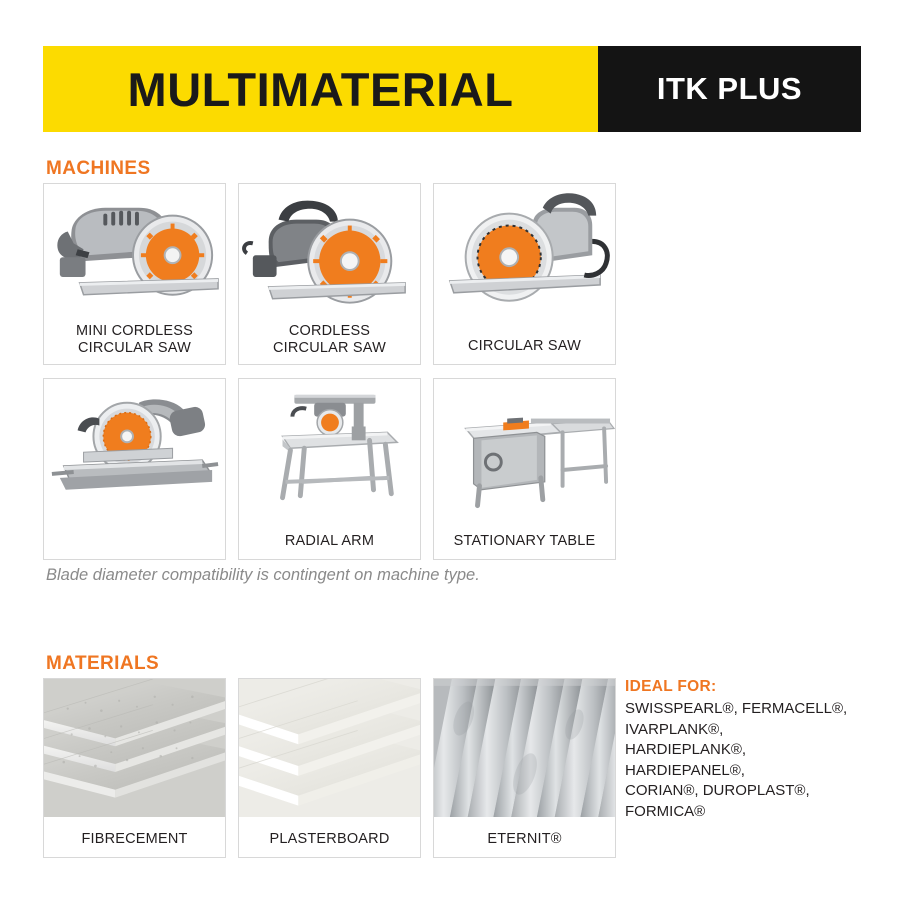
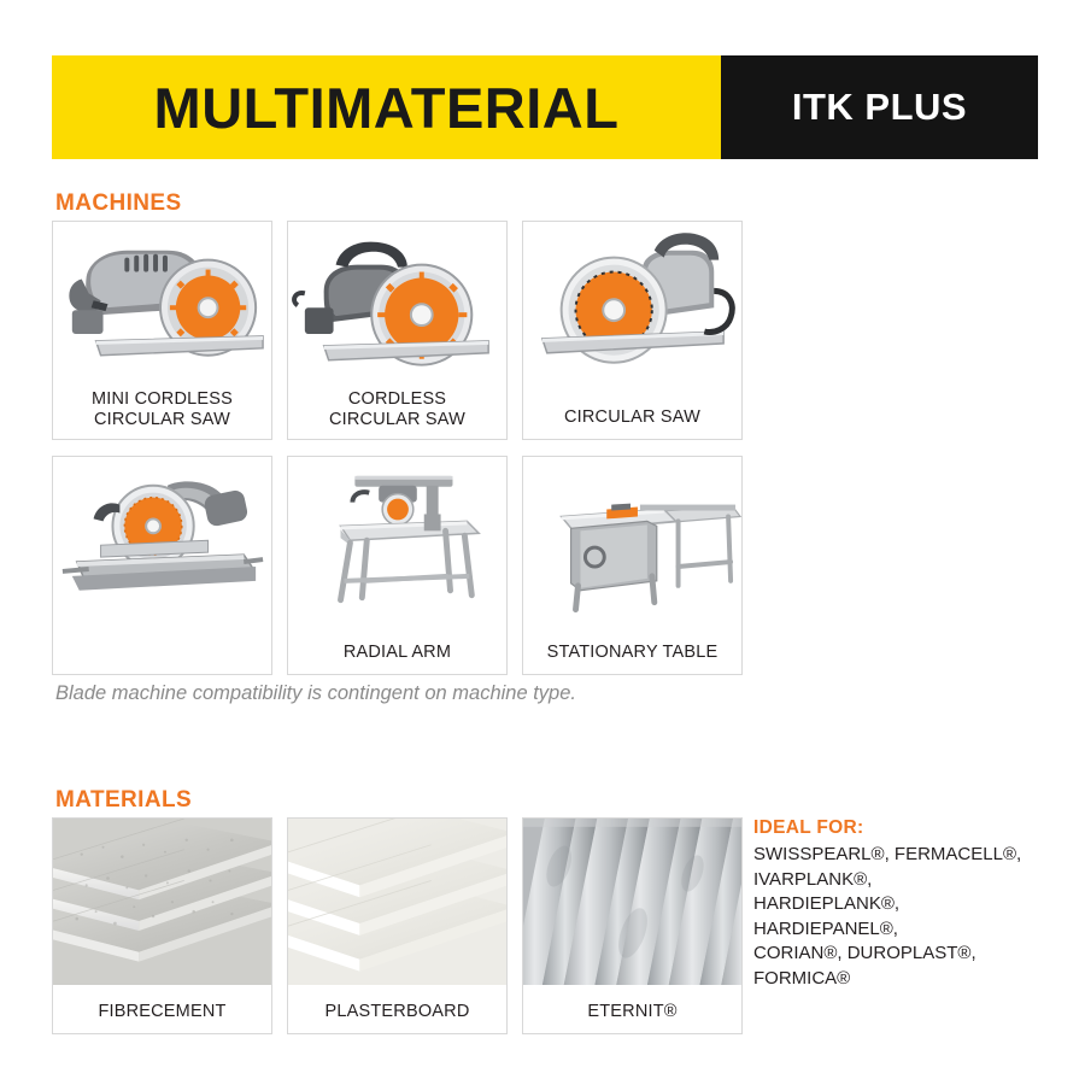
  MULTIMATERIAL
  ITK PLUS
  MACHINES
  MINI CORDLESS
  CIRCULAR SAW
  CORDLESS
  CIRCULAR SAW
  CIRCULAR SAW
  RADIAL ARM
  STATIONARY TABLE
- Blade diameter compatibility is contingent on machine type.
+ Blade machine compatibility is contingent on machine type.
  MATERIALS
  FIBRECEMENT
  PLASTERBOARD
  ETERNIT®
  IDEAL FOR:
  SWISSPEARL®, FERMACELL®,
  IVARPLANK®,
  HARDIEPLANK®,
  HARDIEPANEL®,
  CORIAN®, DUROPLAST®,
  FORMICA®
